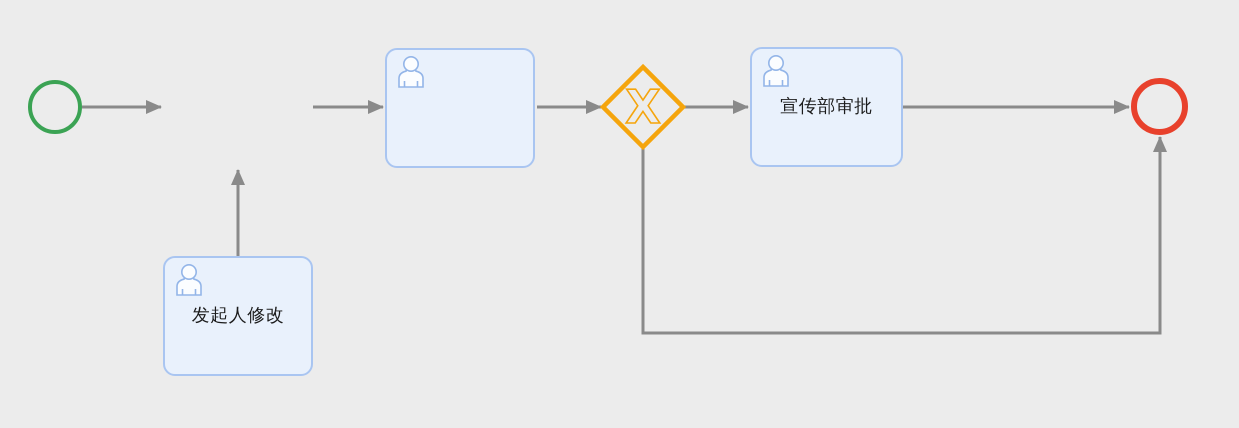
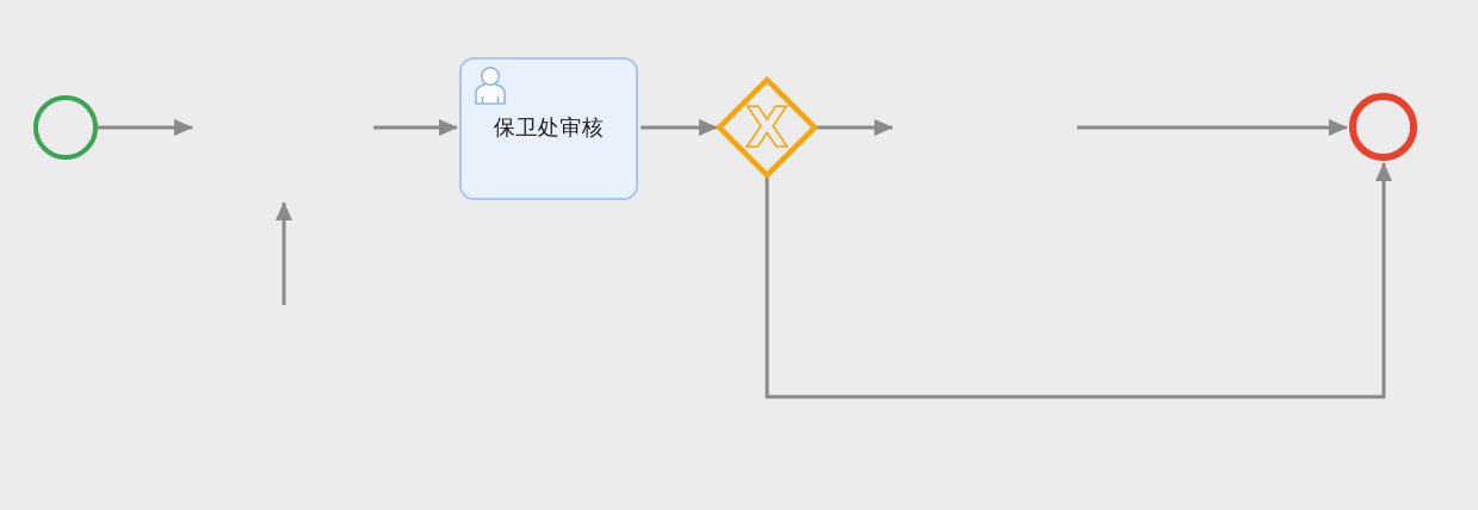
+ 保卫处审核
  X
- 宣传部审批
- 发起人修改
